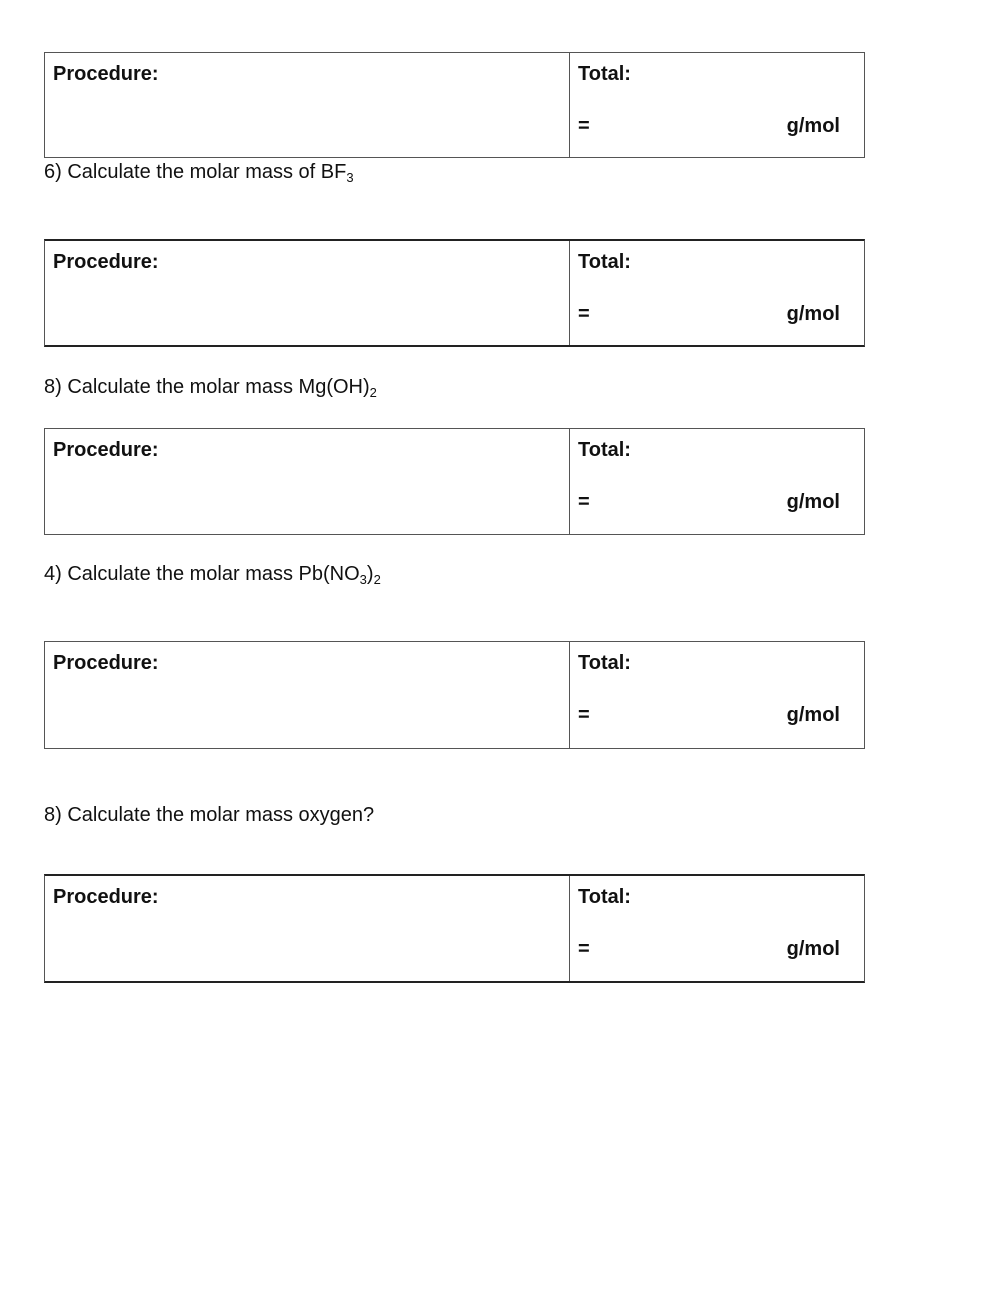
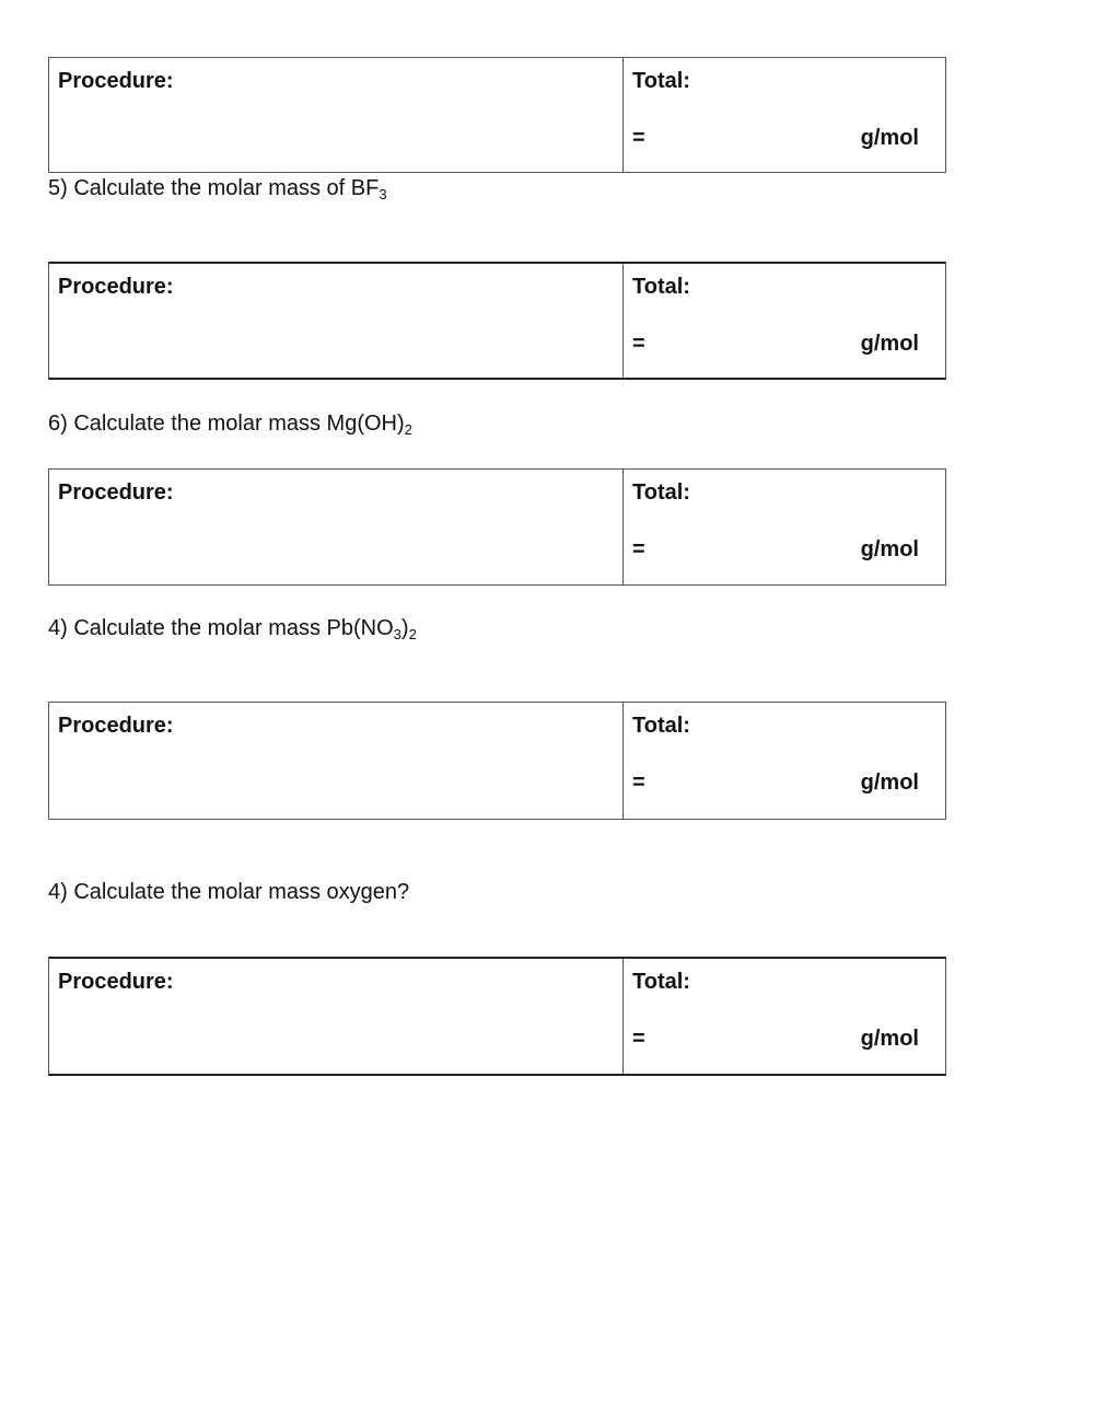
  Procedure:
  Total:
  =
  g/mol
- 6) Calculate the molar mass of BF3
+ 5) Calculate the molar mass of BF3
  Procedure:
  Total:
  =
  g/mol
- 8) Calculate the molar mass Mg(OH)2
+ 6) Calculate the molar mass Mg(OH)2
  Procedure:
  Total:
  =
  g/mol
  4) Calculate the molar mass Pb(NO3)2
  Procedure:
  Total:
  =
  g/mol
- 8) Calculate the molar mass oxygen?
+ 4) Calculate the molar mass oxygen?
  Procedure:
  Total:
  =
  g/mol
